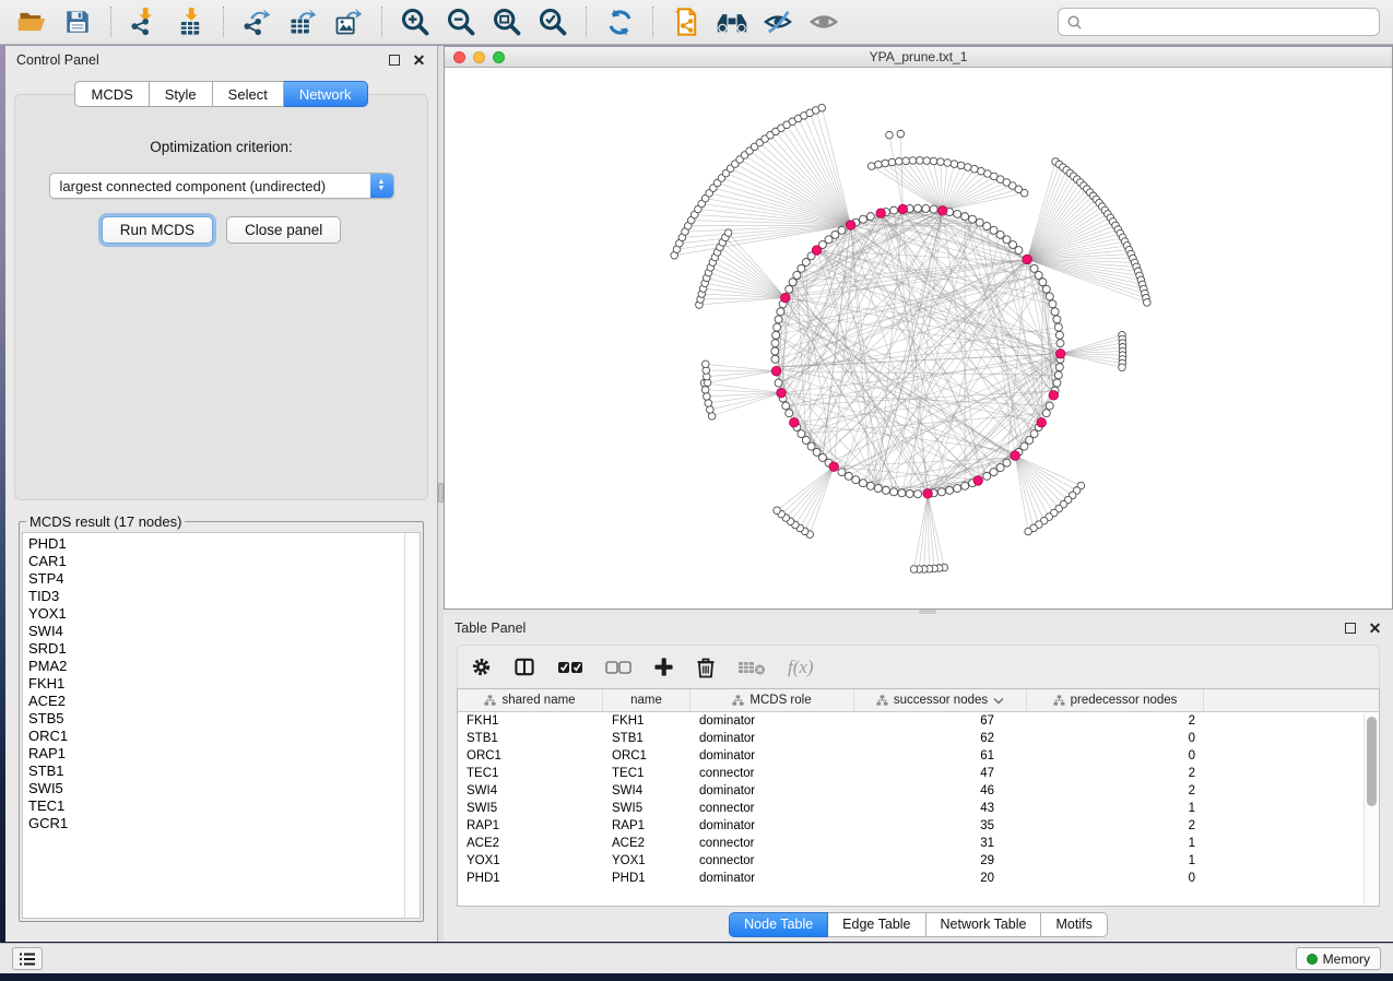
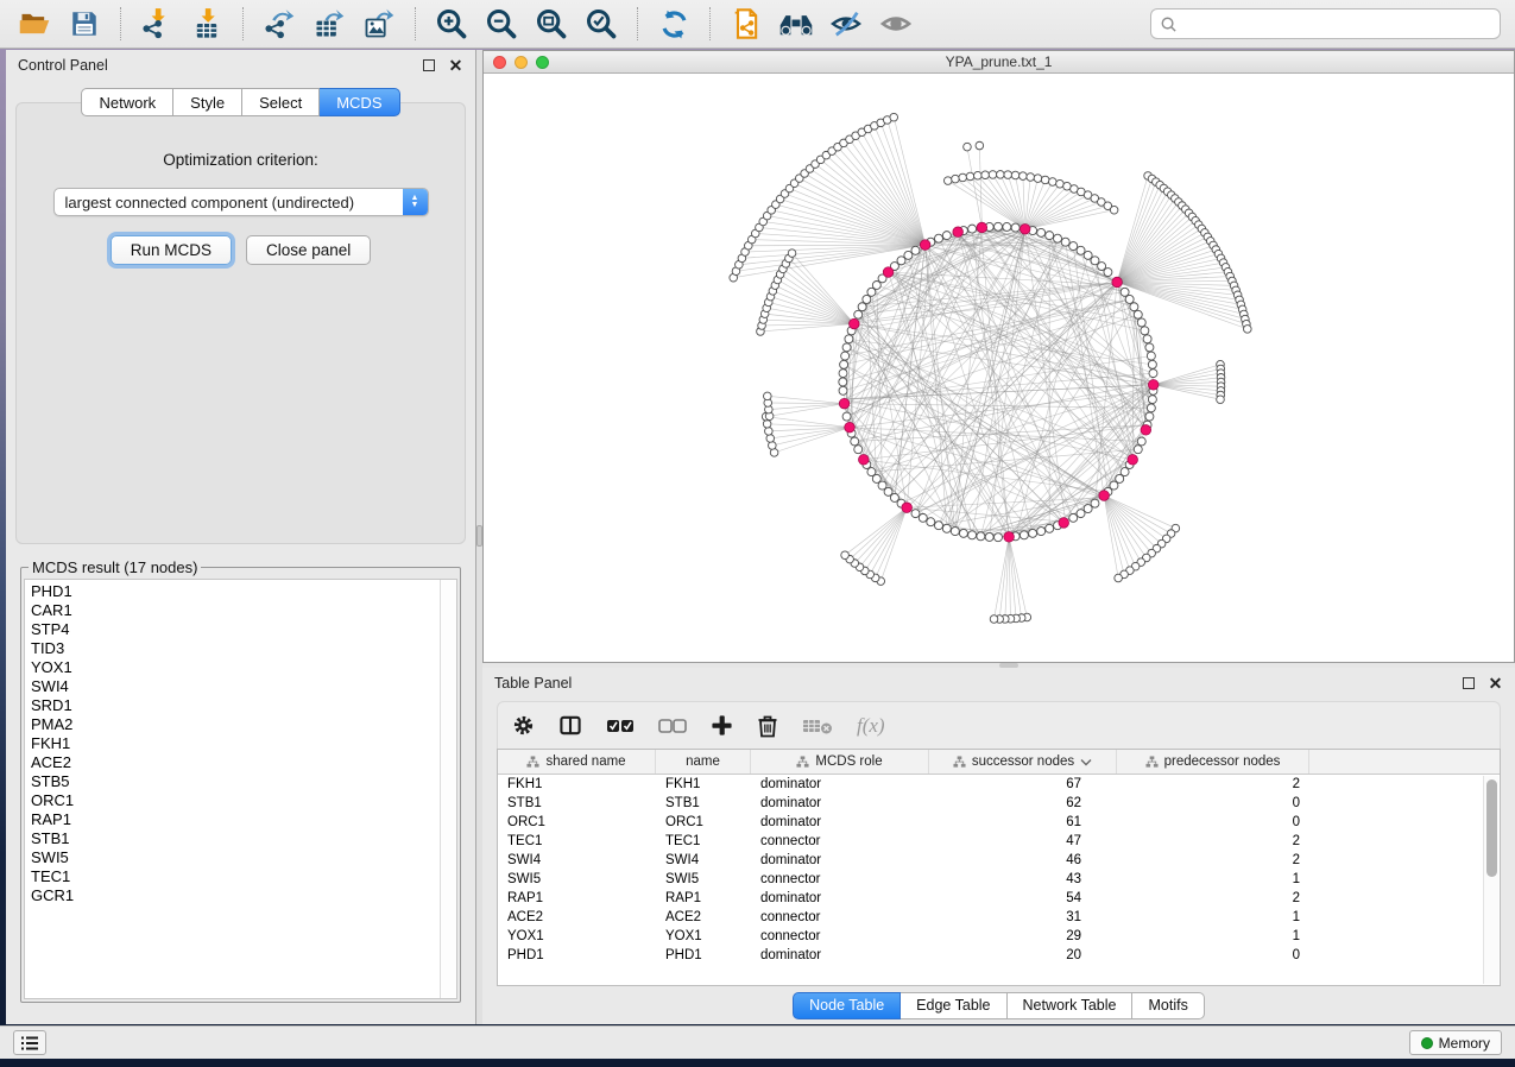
  Control Panel
  ✕
- MCDS
+ Network
  Style
  Select
- Network
+ MCDS
  Optimization criterion:
  largest connected component (undirected)
  Run MCDS
  Close panel
  MCDS result (17 nodes)
  PHD1
  CAR1
  STP4
  TID3
  YOX1
  SWI4
  SRD1
  PMA2
  FKH1
  ACE2
  STB5
  ORC1
  RAP1
  STB1
  SWI5
  TEC1
  GCR1
  YPA_prune.txt_1
  Table Panel
  ✕
  f(x)
  shared name
  name
  MCDS role
  successor nodes
  predecessor nodes
  FKH1
  FKH1
  dominator
  67
  2
  STB1
  STB1
  dominator
  62
  0
  ORC1
  ORC1
  dominator
  61
  0
  TEC1
  TEC1
  connector
  47
  2
  SWI4
  SWI4
  dominator
  46
  2
  SWI5
  SWI5
  connector
  43
  1
  RAP1
  RAP1
  dominator
- 35
+ 54
  2
  ACE2
  ACE2
  connector
  31
  1
  YOX1
  YOX1
  connector
  29
  1
  PHD1
  PHD1
  dominator
  20
  0
  Node Table
  Edge Table
  Network Table
  Motifs
  Memory
